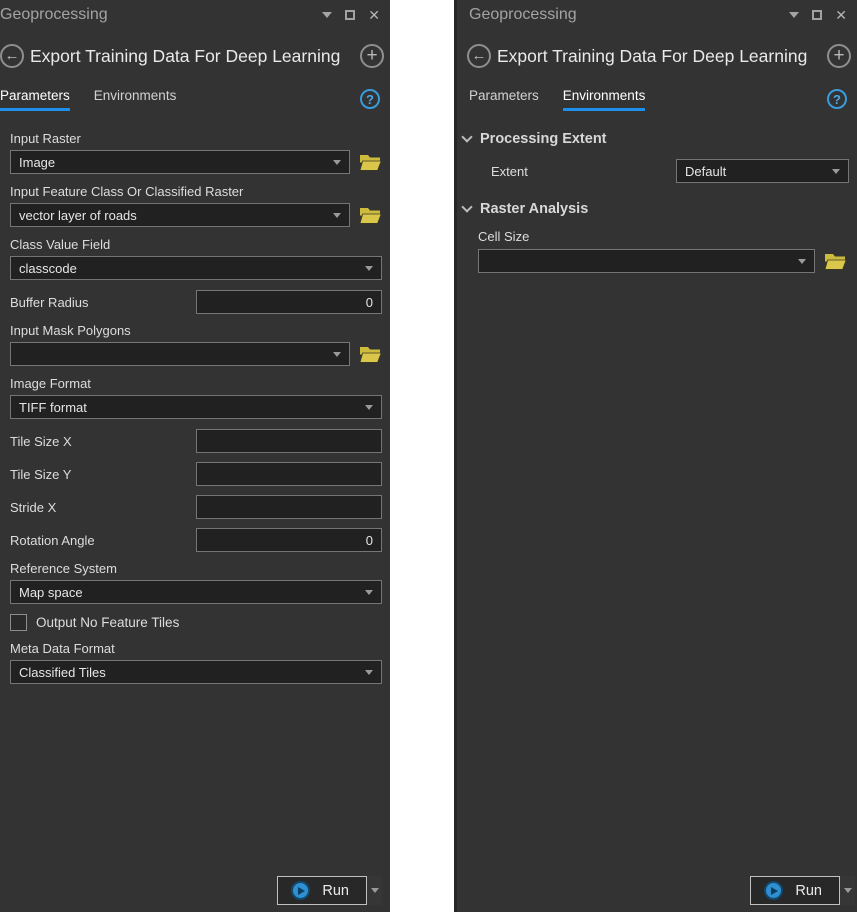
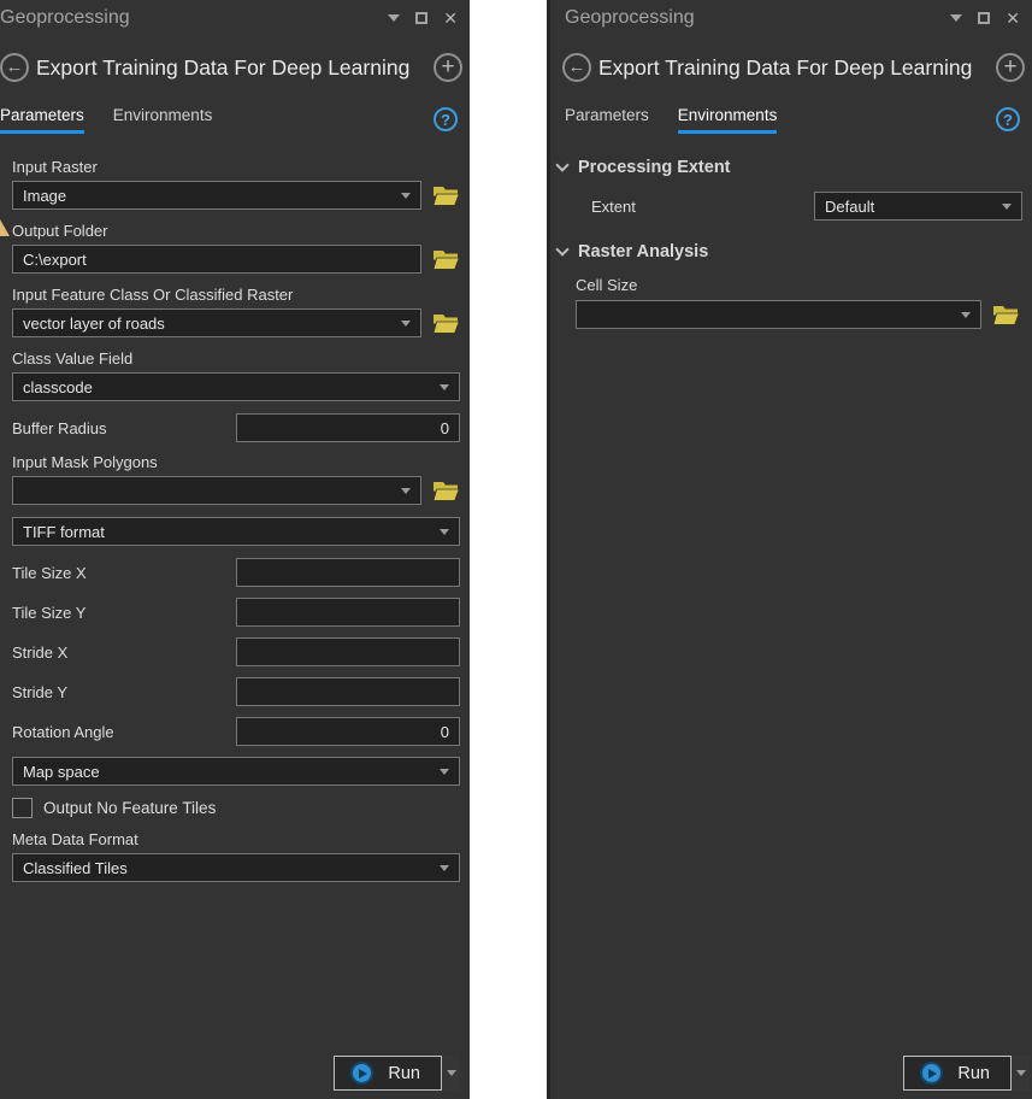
  Geoprocessing
  ✕
  ←
  Export Training Data For Deep Learning
  +
  Parameters
  Environments
  ?
  Input Raster
  Image
+ Output Folder
+ C:\export
  Input Feature Class Or Classified Raster
  vector layer of roads
  Class Value Field
  classcode
  Buffer Radius
  0
  Input Mask Polygons
- Image Format
  TIFF format
  Tile Size X
  Tile Size Y
  Stride X
+ Stride Y
  Rotation Angle
  0
- Reference System
  Map space
  Output No Feature Tiles
  Meta Data Format
  Classified Tiles
  Run
  Geoprocessing
  ✕
  ←
  Export Training Data For Deep Learning
  +
  Parameters
  Environments
  ?
  Processing Extent
  Extent
  Default
  Raster Analysis
  Cell Size
  Run
